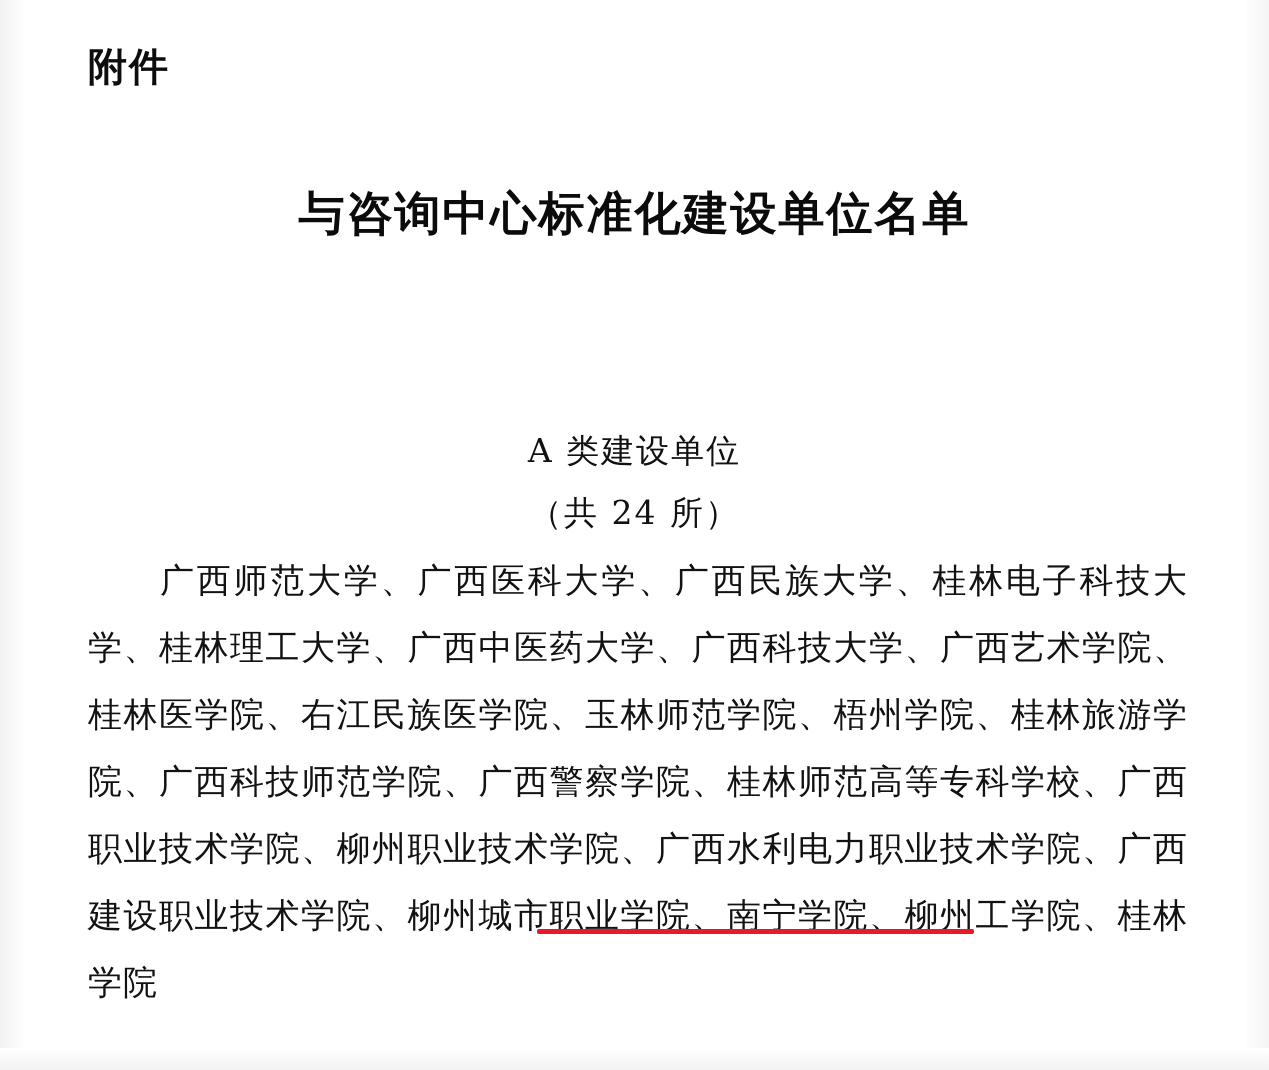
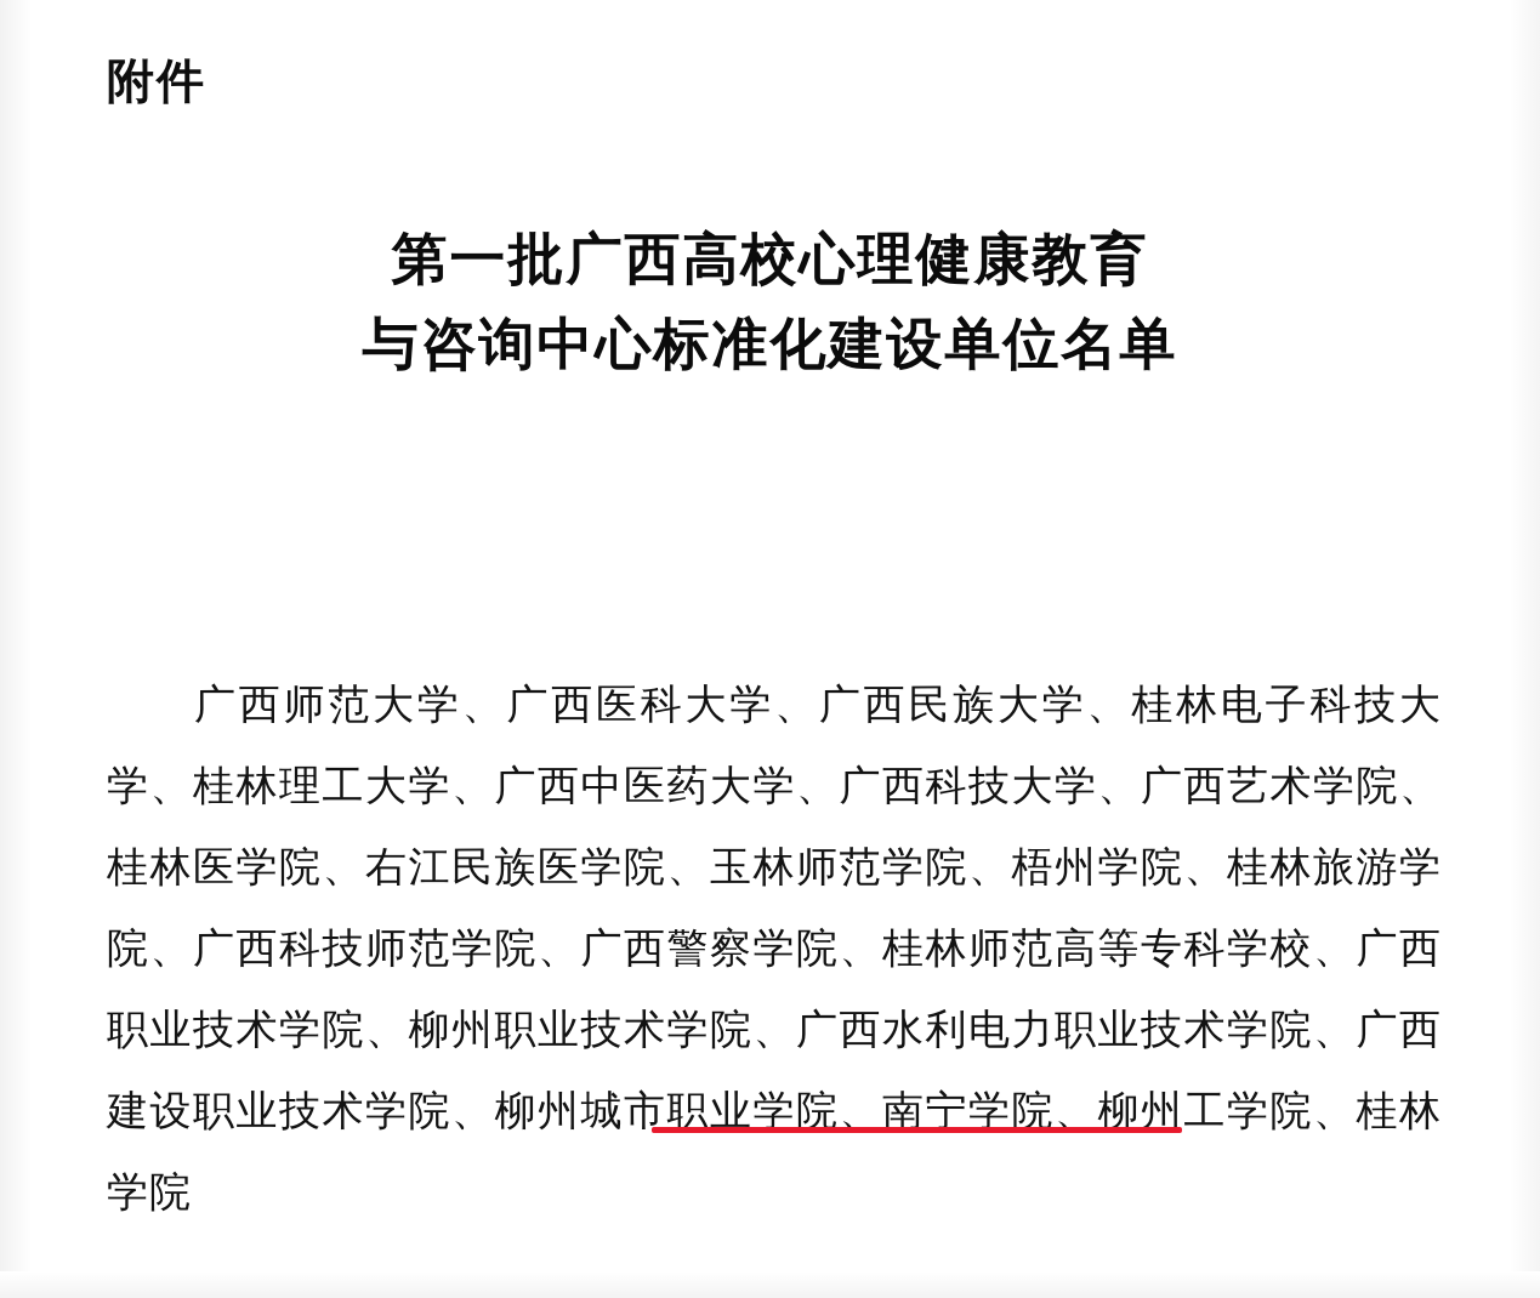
  附件
+ 第一批广西高校心理健康教育
  与咨询中心标准化建设单位名单
- A 类建设单位
- （共 24 所）
  广西师范大学、广西医科大学、广西民族大学、桂林电子科技大学、桂林理工大学、广西中医药大学、广西科技大学、广西艺术学院、桂林医学院、右江民族医学院、玉林师范学院、梧州学院、桂林旅游学院、广西科技师范学院、广西警察学院、桂林师范高等专科学校、广西职业技术学院、柳州职业技术学院、广西水利电力职业技术学院、广西建设职业技术学院、柳州城市职业学院、南宁学院、柳州工学院、桂林学院
